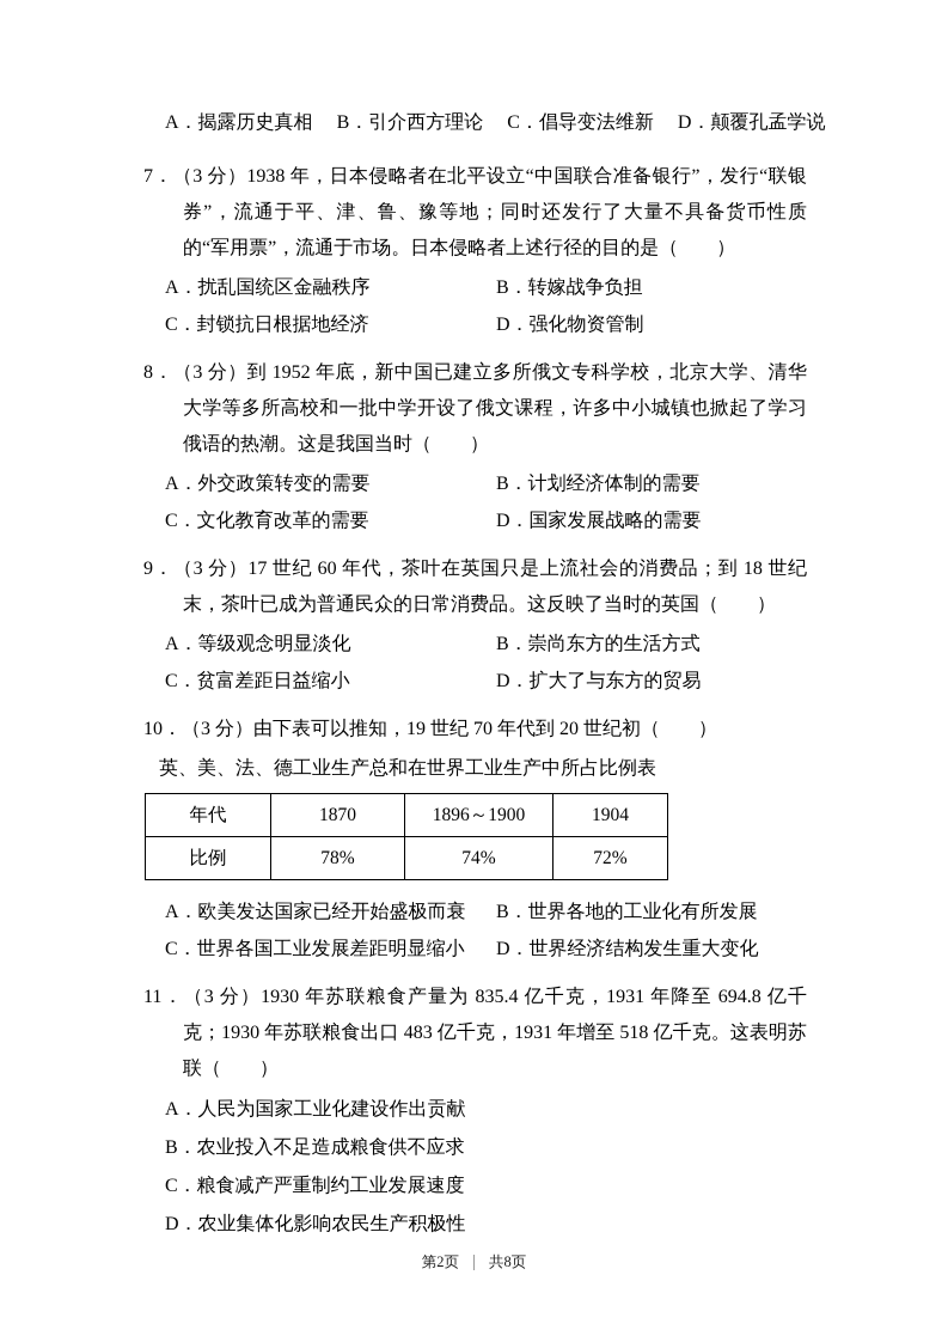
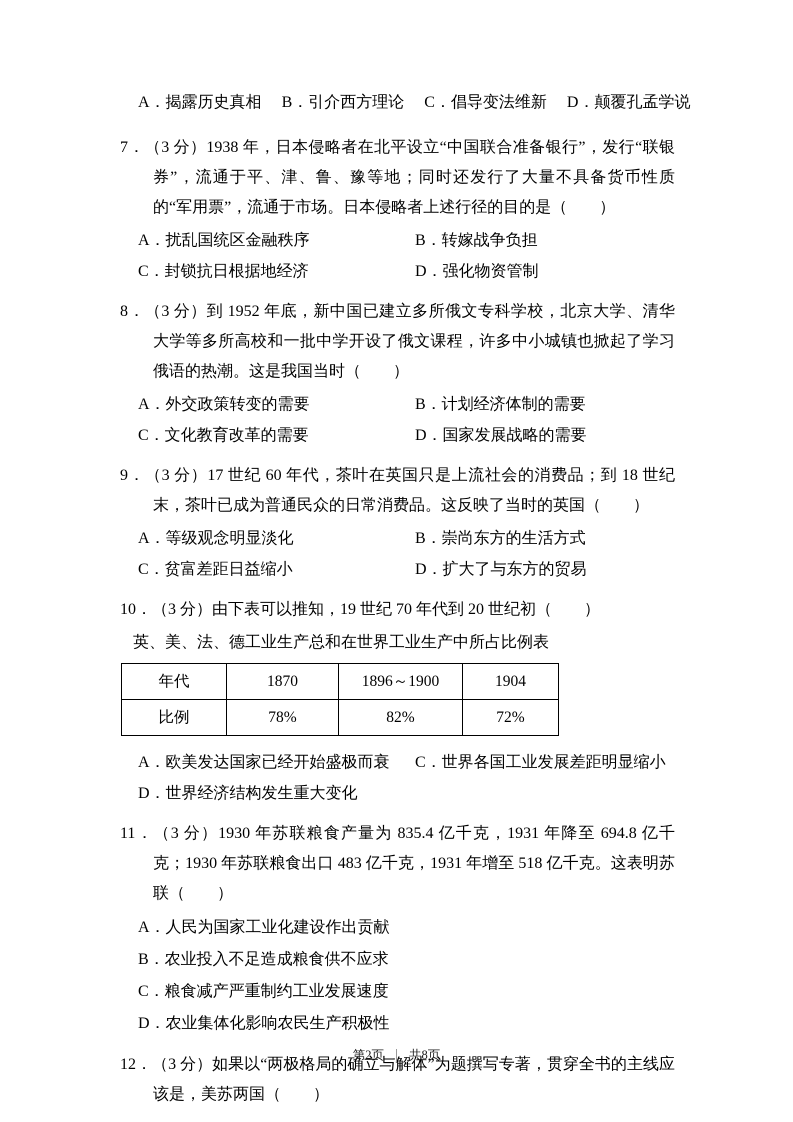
  A．揭露历史真相
  B．引介西方理论
  C．倡导变法维新
  D．颠覆孔孟学说
  7．（3 分）1938 年，日本侵略者在北平设立“中国联合准备银行”，发行“联银券”，流通于平、津、鲁、豫等地；同时还发行了大量不具备货币性质的“军用票”，流通于市场。日本侵略者上述行径的目的是（ ）
  A．扰乱国统区金融秩序
  B．转嫁战争负担
  C．封锁抗日根据地经济
  D．强化物资管制
  8．（3 分）到 1952 年底，新中国已建立多所俄文专科学校，北京大学、清华大学等多所高校和一批中学开设了俄文课程，许多中小城镇也掀起了学习俄语的热潮。这是我国当时（ ）
  A．外交政策转变的需要
  B．计划经济体制的需要
  C．文化教育改革的需要
  D．国家发展战略的需要
  9．（3 分）17 世纪 60 年代，茶叶在英国只是上流社会的消费品；到 18 世纪末，茶叶已成为普通民众的日常消费品。这反映了当时的英国（ ）
  A．等级观念明显淡化
  B．崇尚东方的生活方式
  C．贫富差距日益缩小
  D．扩大了与东方的贸易
  10．（3 分）由下表可以推知，19 世纪 70 年代到 20 世纪初（ ）
  英、美、法、德工业生产总和在世界工业生产中所占比例表
  年代	1870	1896～1900	1904
- 比例	78%	74%	72%
+ 比例	78%	82%	72%
  A．欧美发达国家已经开始盛极而衰
- B．世界各地的工业化有所发展
  C．世界各国工业发展差距明显缩小
  D．世界经济结构发生重大变化
  11．（3 分）1930 年苏联粮食产量为 835.4 亿千克，1931 年降至 694.8 亿千克；1930 年苏联粮食出口 483 亿千克，1931 年增至 518 亿千克。这表明苏联（ ）
  A．人民为国家工业化建设作出贡献
  B．农业投入不足造成粮食供不应求
  C．粮食减产严重制约工业发展速度
  D．农业集体化影响农民生产积极性
+ 12．（3 分）如果以“两极格局的确立与解体”为题撰写专著，贯穿全书的主线应该是，美苏两国（ ）
  第2页
  共8页
